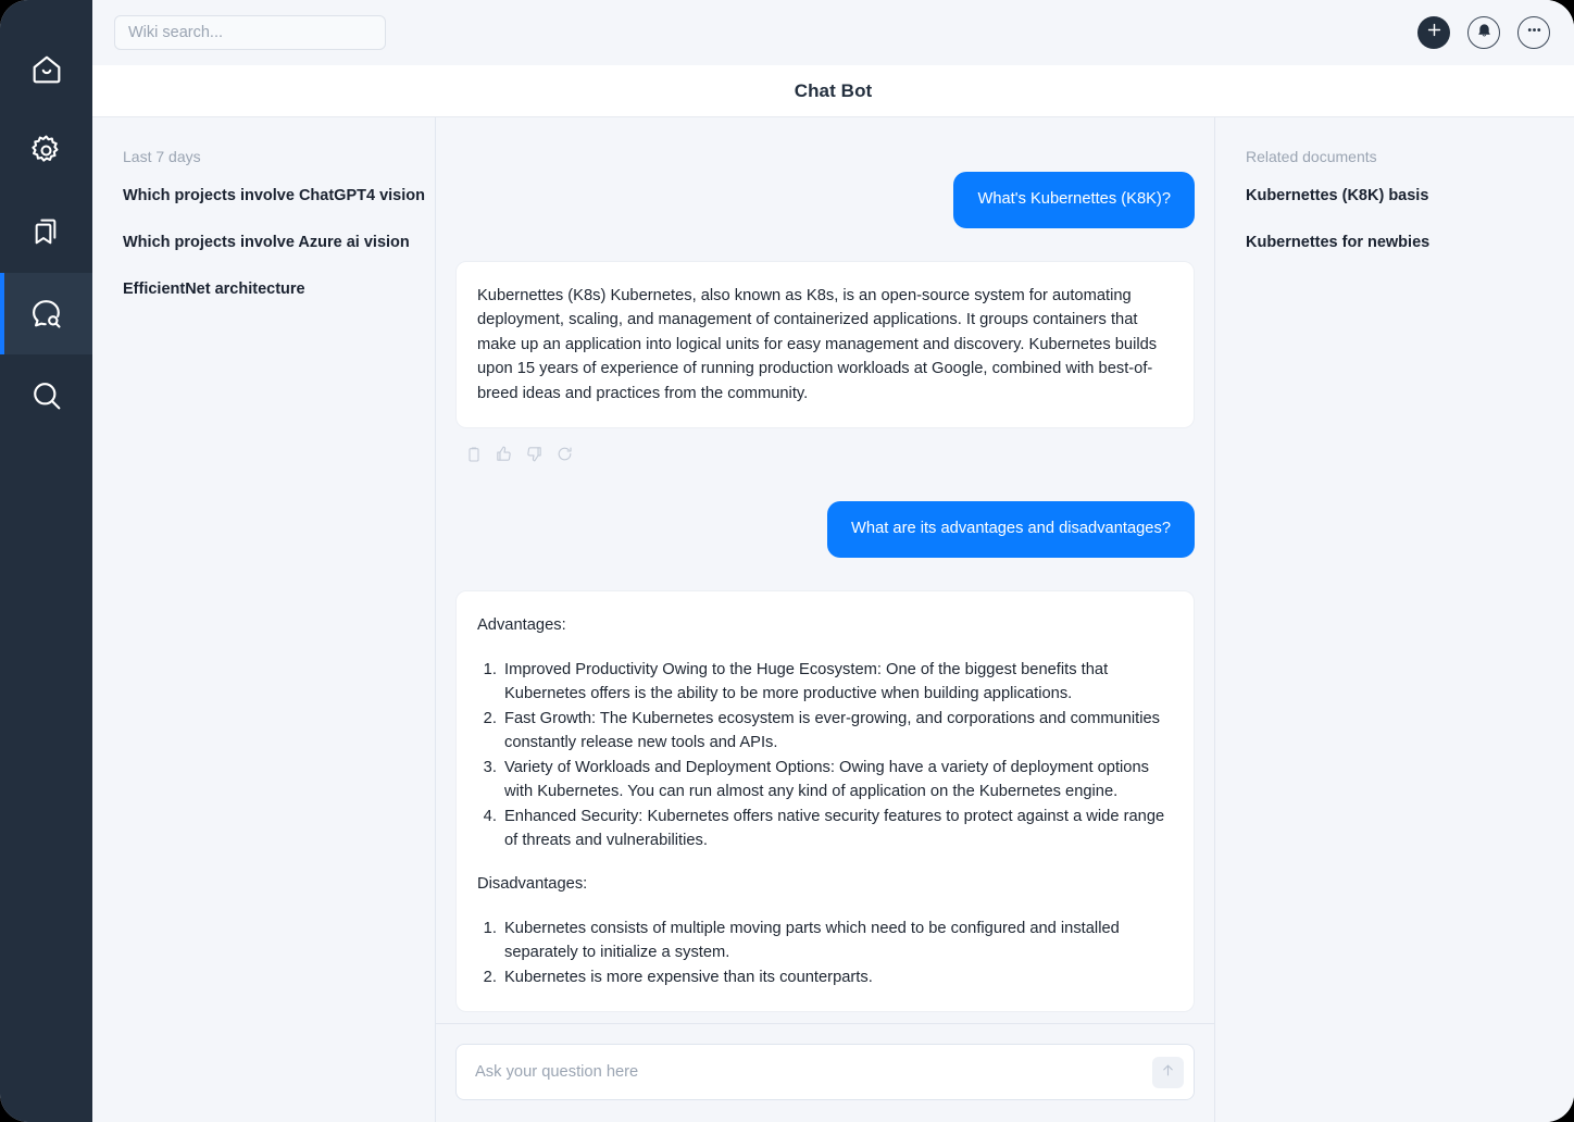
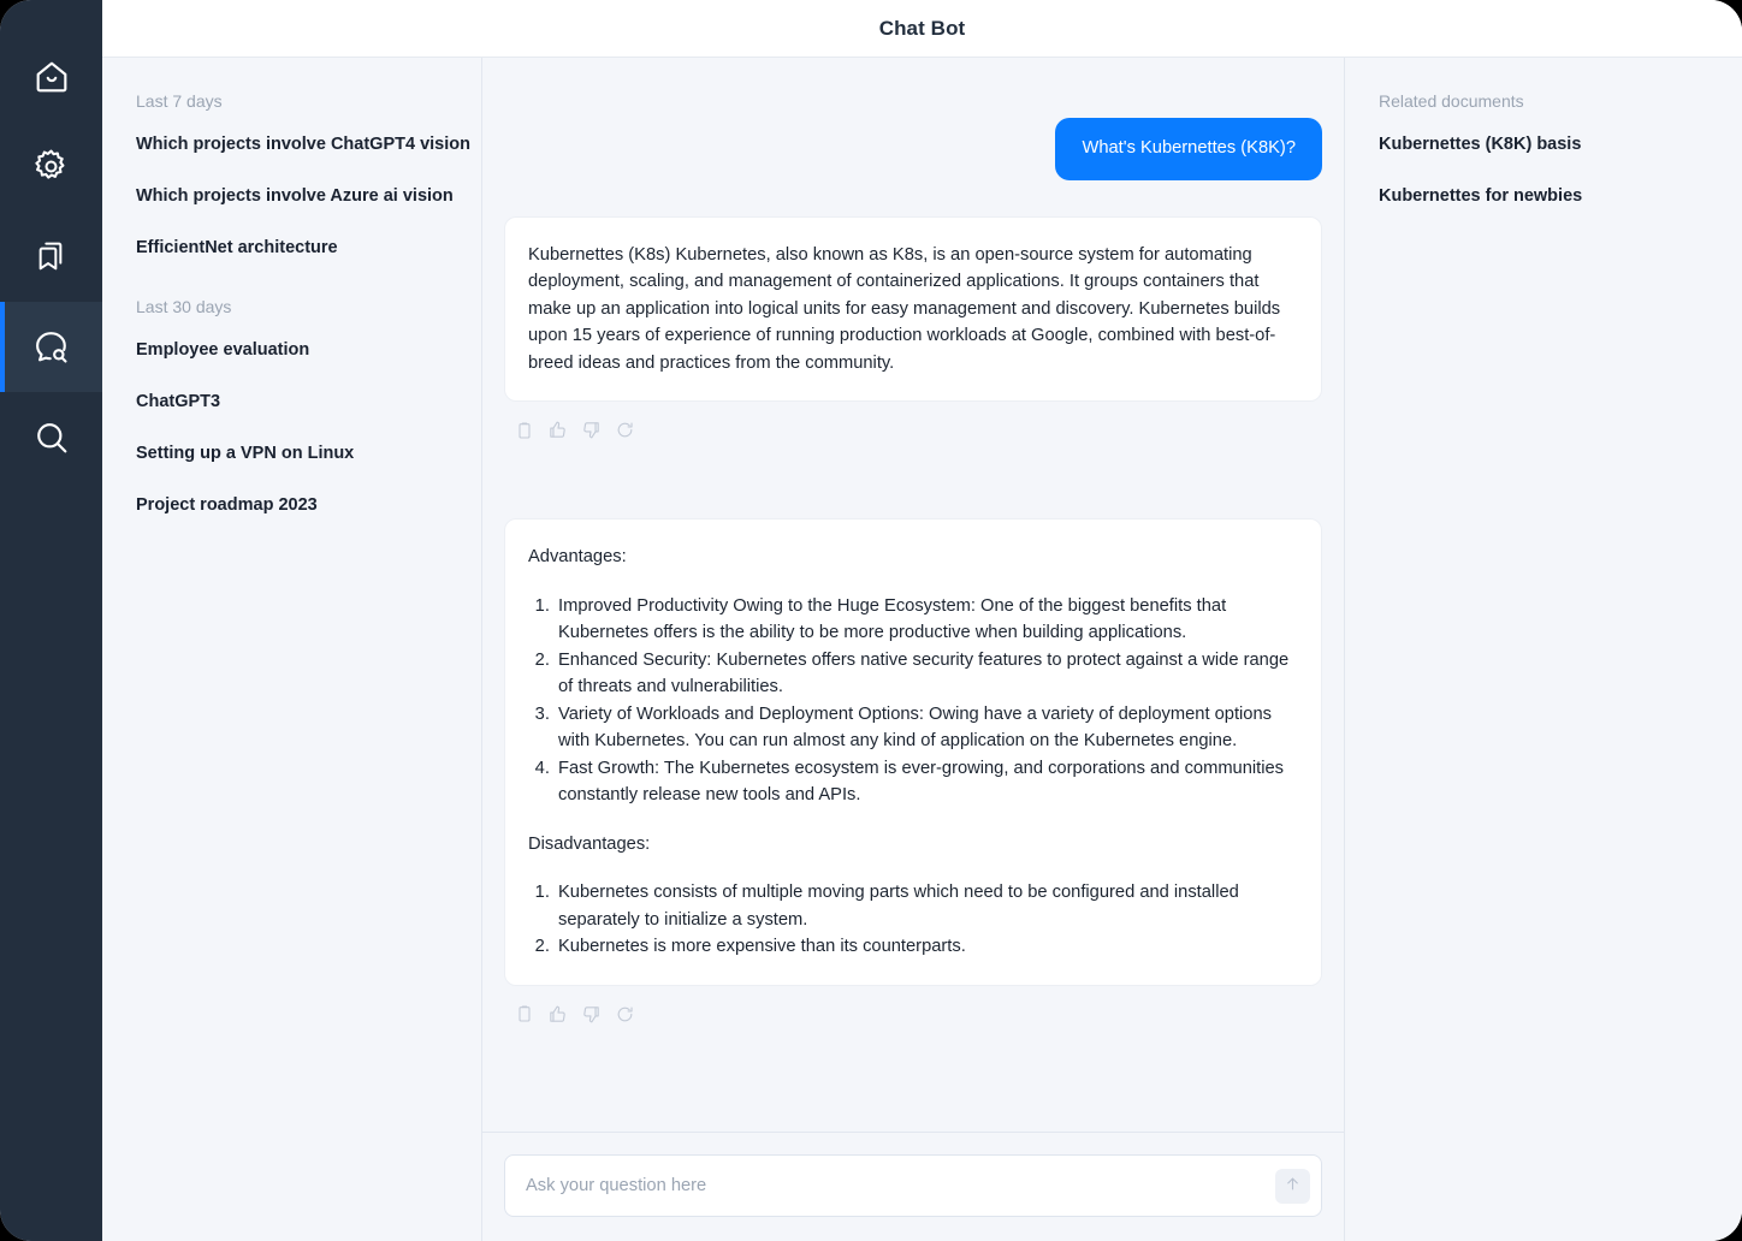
- Wiki search...
  Chat Bot
  Last 7 days
  Which projects involve ChatGPT4 vision
  Which projects involve Azure ai vision
  EfficientNet architecture
+ Last 30 days
+ Employee evaluation
+ ChatGPT3
+ Setting up a VPN on Linux
+ Project roadmap 2023
  What's Kubernettes (K8K)?
  Kubernettes (K8s) Kubernetes, also known as K8s, is an open-source system for automating deployment, scaling, and management of containerized applications. It groups containers that make up an application into logical units for easy management and discovery. Kubernetes builds upon 15 years of experience of running production workloads at Google, combined with best-of-breed ideas and practices from the community.
- What are its advantages and disadvantages?
  Advantages:
  Improved Productivity Owing to the Huge Ecosystem: One of the biggest benefits that Kubernetes offers is the ability to be more productive when building applications.
- Fast Growth: The Kubernetes ecosystem is ever-growing, and corporations and communities constantly release new tools and APIs.
+ Enhanced Security: Kubernetes offers native security features to protect against a wide range of threats and vulnerabilities.
  Variety of Workloads and Deployment Options: Owing have a variety of deployment options with Kubernetes. You can run almost any kind of application on the Kubernetes engine.
- Enhanced Security: Kubernetes offers native security features to protect against a wide range of threats and vulnerabilities.
+ Fast Growth: The Kubernetes ecosystem is ever-growing, and corporations and communities constantly release new tools and APIs.
  Disadvantages:
  Kubernetes consists of multiple moving parts which need to be configured and installed separately to initialize a system.
  Kubernetes is more expensive than its counterparts.
  Ask your question here
  Related documents
  Kubernettes (K8K) basis
  Kubernettes for newbies
